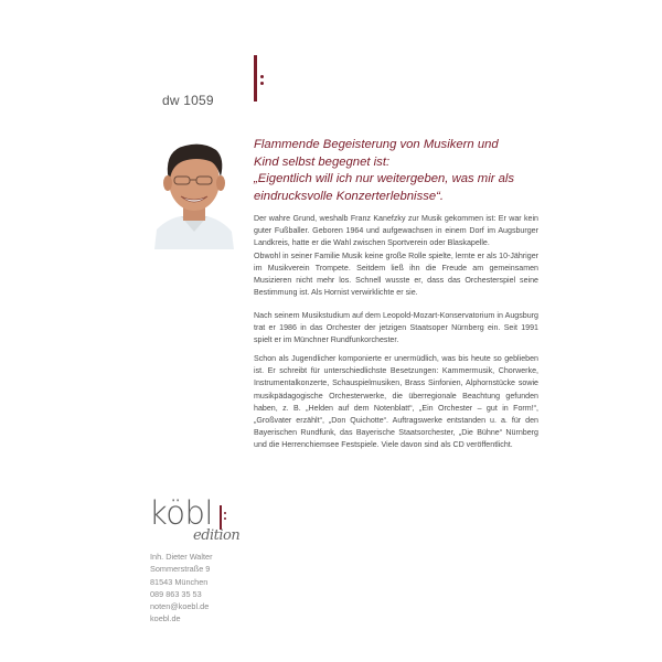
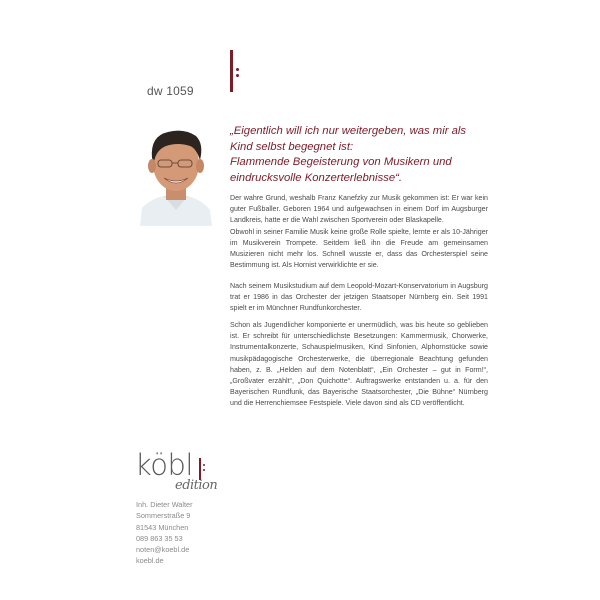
  dw 1059
- Flammende Begeisterung von Musikern und
+ „Eigentlich will ich nur weitergeben, was mir als
  Kind selbst begegnet ist:
- „Eigentlich will ich nur weitergeben, was mir als
+ Flammende Begeisterung von Musikern und
  eindrucksvolle Konzerterlebnisse“.
  Der wahre Grund, weshalb Franz Kanefzky zur Musik gekommen ist: Er war kein guter Fußballer. Geboren 1964 und aufgewachsen in einem Dorf im Augsburger Landkreis, hatte er die Wahl zwischen Sportverein oder Blaskapelle.
  Obwohl in seiner Familie Musik keine große Rolle spielte, lernte er als 10-Jähriger im Musikverein Trompete. Seitdem ließ ihn die Freude am gemeinsamen Musizieren nicht mehr los. Schnell wusste er, dass das Orchesterspiel seine Bestimmung ist. Als Hornist verwirklichte er sie.
  Nach seinem Musikstudium auf dem Leopold-Mozart-Konservatorium in Augsburg trat er 1986 in das Orchester der jetzigen Staatsoper Nürnberg ein. Seit 1991 spielt er im Münchner Rundfunkorchester.
- Schon als Jugendlicher komponierte er unermüdlich, was bis heute so geblieben ist. Er schreibt für unterschiedlichste Besetzungen: Kammermusik, Chorwerke, Instrumentalkonzerte, Schauspielmusiken, Brass Sinfonien, Alphornstücke sowie musikpädagogische Orchesterwerke, die überregionale Beachtung gefunden haben, z. B. „Helden auf dem Notenblatt“, „Ein Orchester – gut in Form!“, „Großvater erzählt“, „Don Quichotte“. Auftragswerke entstanden u. a. für den Bayerischen Rundfunk, das Bayerische Staatsorchester, „Die Bühne“ Nürnberg und die Herrenchiemsee Festspiele. Viele davon sind als CD veröffentlicht.
+ Schon als Jugendlicher komponierte er unermüdlich, was bis heute so geblieben ist. Er schreibt für unterschiedlichste Besetzungen: Kammermusik, Chorwerke, Instrumentalkonzerte, Schauspielmusiken, Kind Sinfonien, Alphornstücke sowie musikpädagogische Orchesterwerke, die überregionale Beachtung gefunden haben, z. B. „Helden auf dem Notenblatt“, „Ein Orchester – gut in Form!“, „Großvater erzählt“, „Don Quichotte“. Auftragswerke entstanden u. a. für den Bayerischen Rundfunk, das Bayerische Staatsorchester, „Die Bühne“ Nürnberg und die Herrenchiemsee Festspiele. Viele davon sind als CD veröffentlicht.
  köbl
  edition
  Inh. Dieter Walter
  Sommerstraße 9
  81543 München
  089 863 35 53
  noten@koebl.de
  koebl.de
